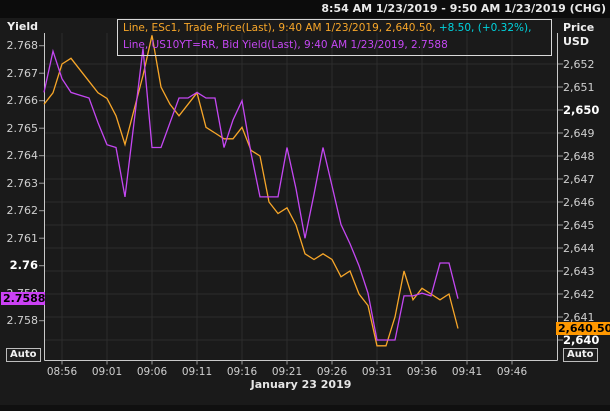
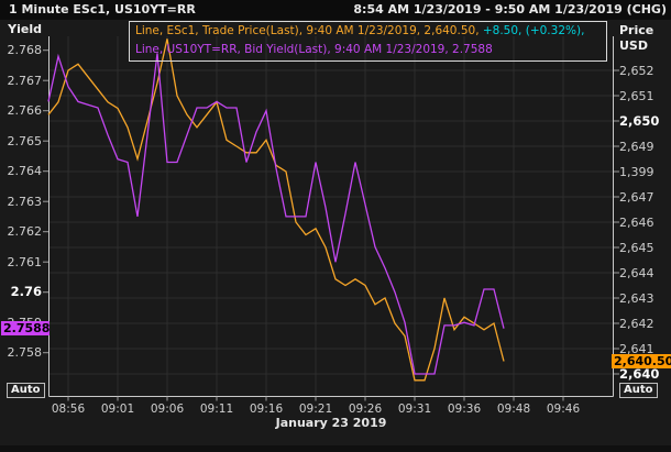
+ 1 Minute ESc1, US10YT=RR
  8:54 AM 1/23/2019 - 9:50 AM 1/23/2019 (CHG)
  Yield
  Price
  USD
  Line, ESc1, Trade Price(Last), 9:40 AM 1/23/2019, 2,640.50, +8.50, (+0.32%),
  Line, US10YT=RR, Bid Yield(Last), 9:40 AM 1/23/2019, 2.7588
  2.768
  2.767
  2.766
  2.765
  2.764
  2.763
  2.762
  2.761
  2.76
  2.758
  2,652
  2,651
  2,650
  2,649
- 2,648
+ 1,399
  2,647
  2,646
  2,645
  2,644
  2,643
  2,642
  2,641
  2,640
  08:56
  09:01
  09:06
  09:11
  09:16
  09:21
  09:26
  09:31
  09:36
- 09:41
+ 09:48
  09:46
  2.7588
  2,640.50
  Auto
  Auto
  January 23 2019
